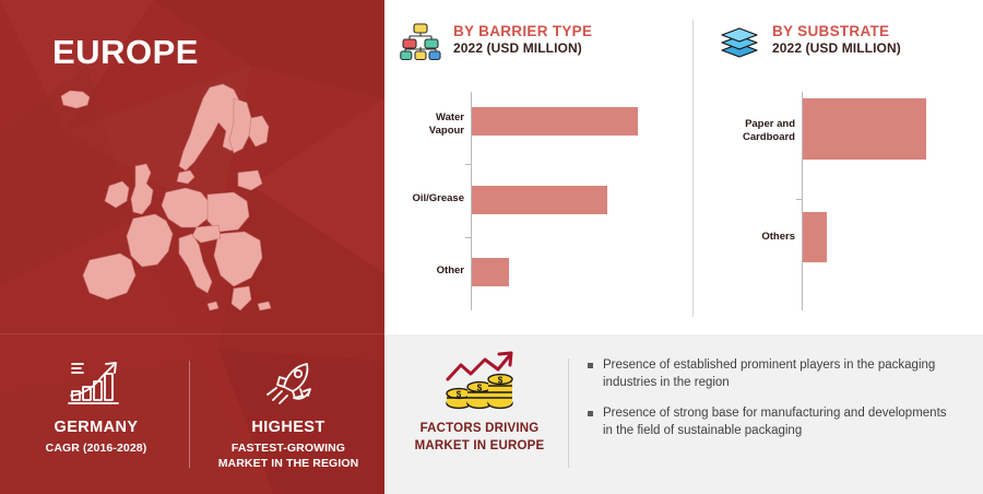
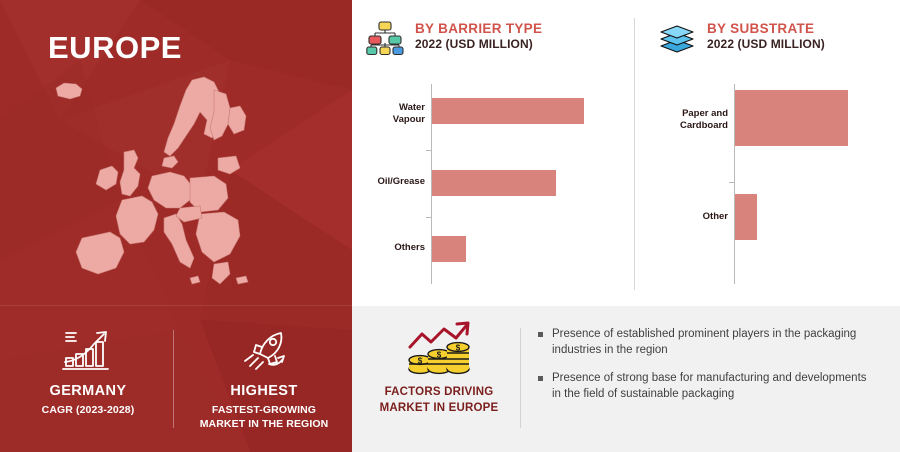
  EUROPE
  GERMANY
- CAGR (2016-2028)
+ CAGR (2023-2028)
  HIGHEST
  FASTEST-GROWING
  MARKET IN THE REGION
  BY BARRIER TYPE
  2022 (USD MILLION)
  Water Vapour
  Oil/Grease
- Other
+ Others
  BY SUBSTRATE
  2022 (USD MILLION)
  Paper and Cardboard
- Others
+ Other
  $
  $
  $
  FACTORS DRIVING
  MARKET IN EUROPE
  Presence of established prominent players in the packaging industries in the region
  Presence of strong base for manufacturing and developments in the field of sustainable packaging
